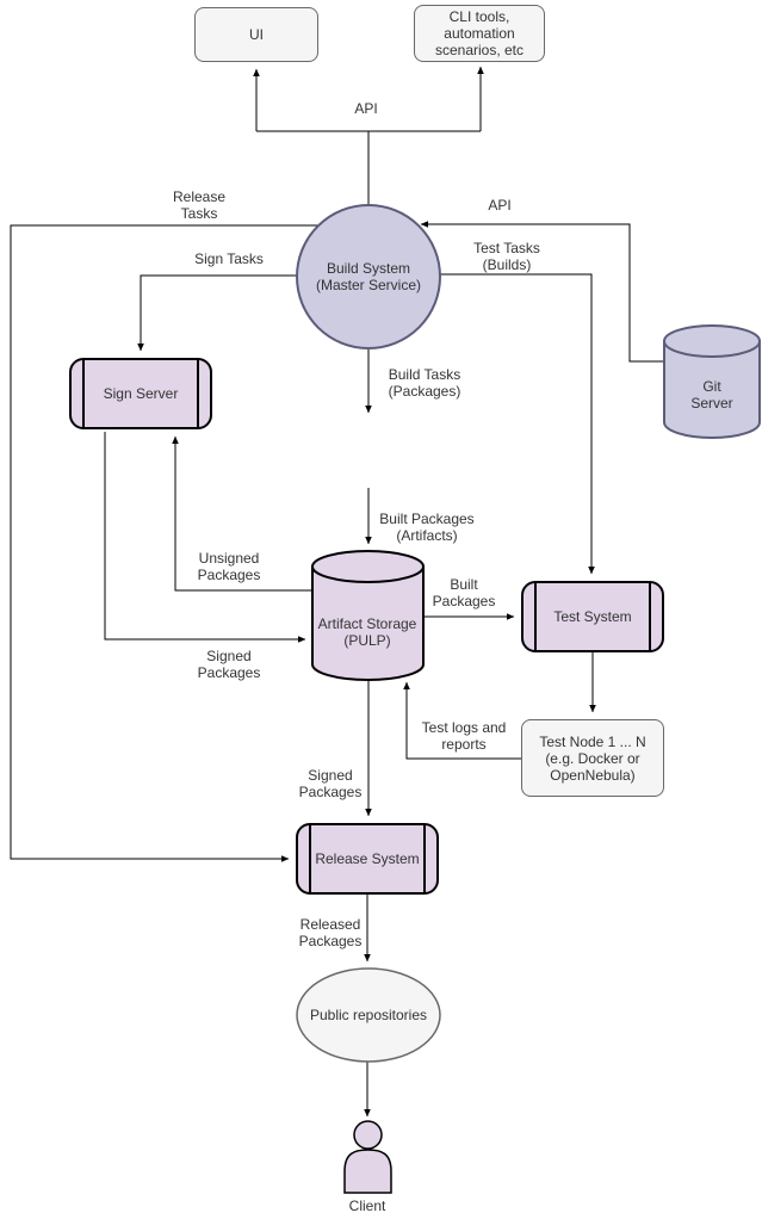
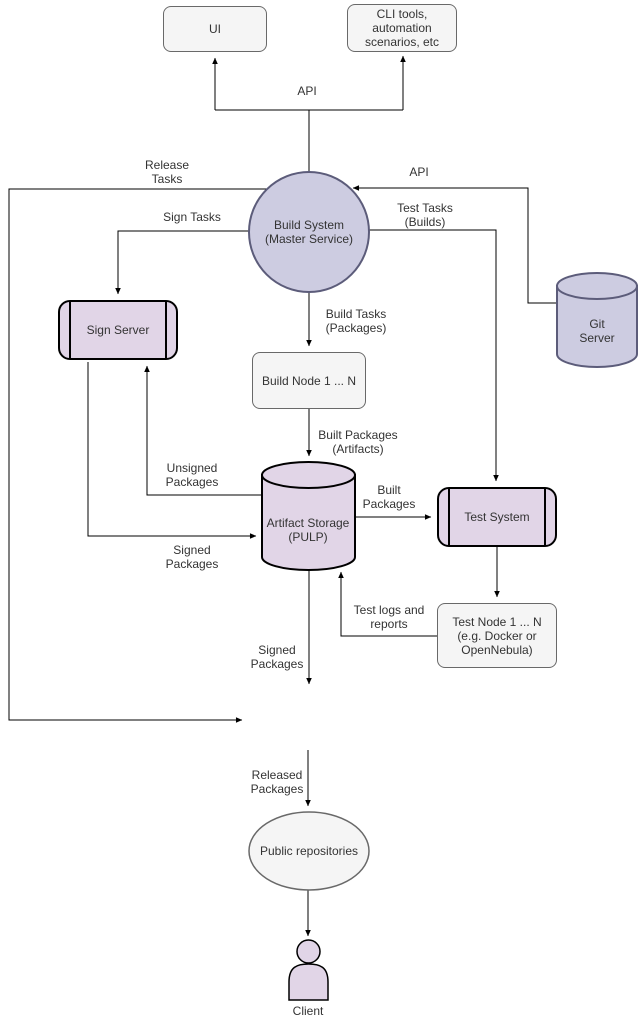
  UI
  CLI tools,
  automation
  scenarios, etc
+ Build Node 1 ... N
  Test Node 1 ... N
  (e.g. Docker or
  OpenNebula)
  Sign Server
  Test System
- Release System
  Build System
  (Master Service)
  Git
  Server
  Artifact Storage
  (PULP)
  Public repositories
  Client
  API
  API
  Release
  Tasks
  Sign Tasks
  Test Tasks
  (Builds)
  Build Tasks
  (Packages)
  Built Packages
  (Artifacts)
  Unsigned
  Packages
  Signed
  Packages
  Built
  Packages
  Test logs and
  reports
  Signed
  Packages
  Released
  Packages
